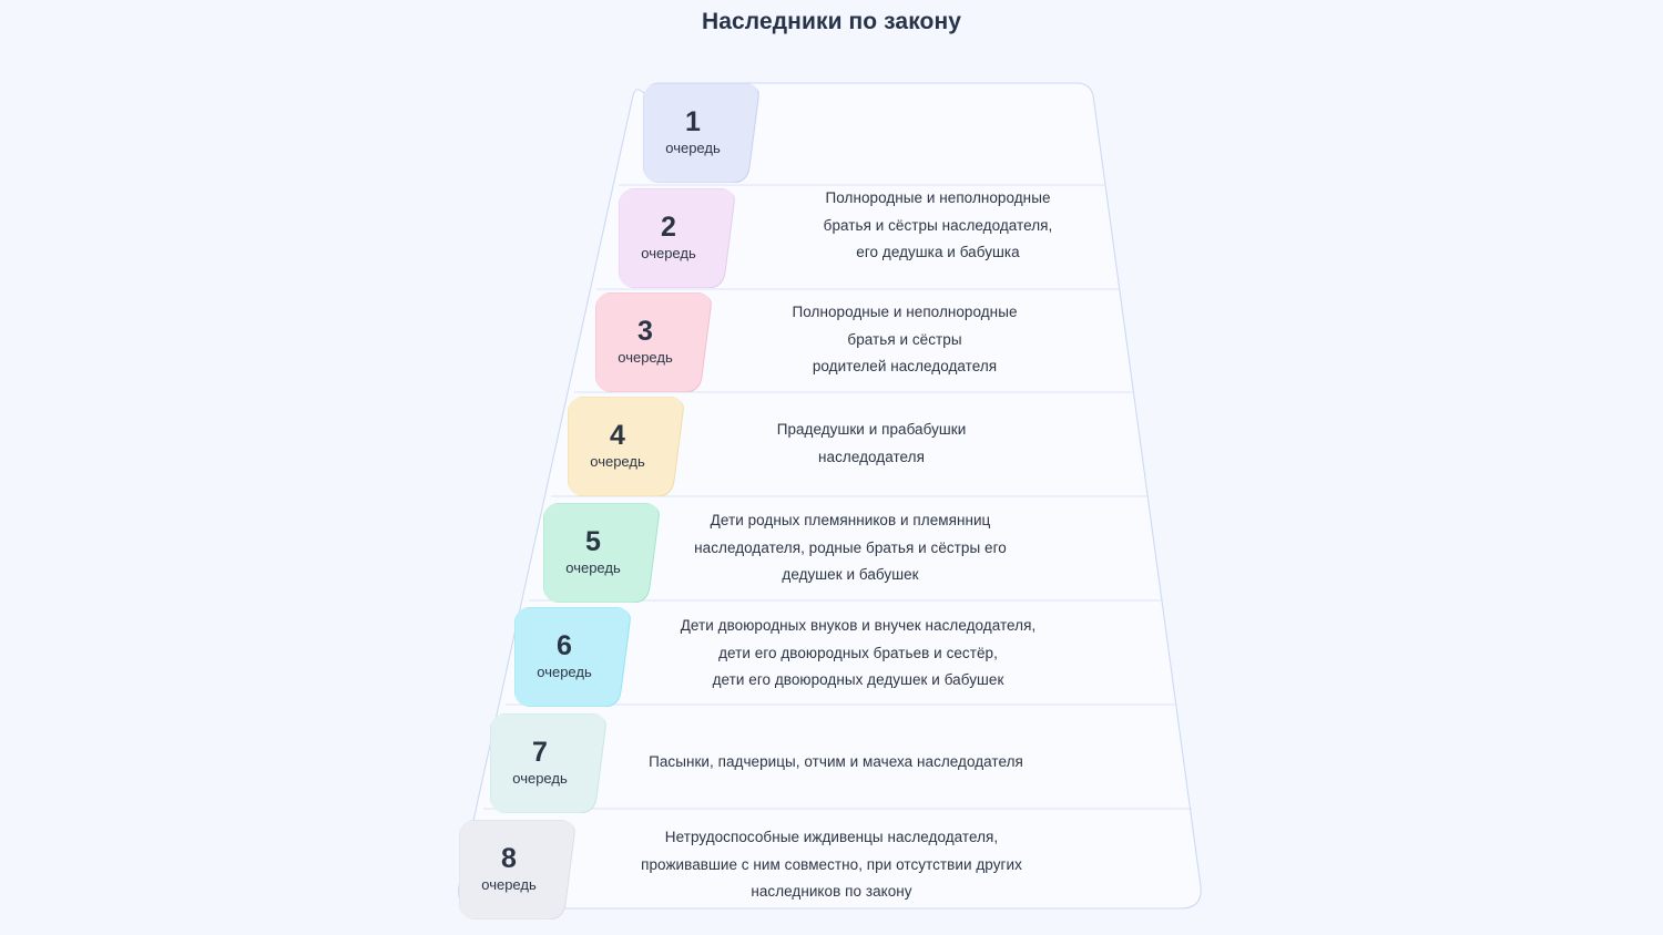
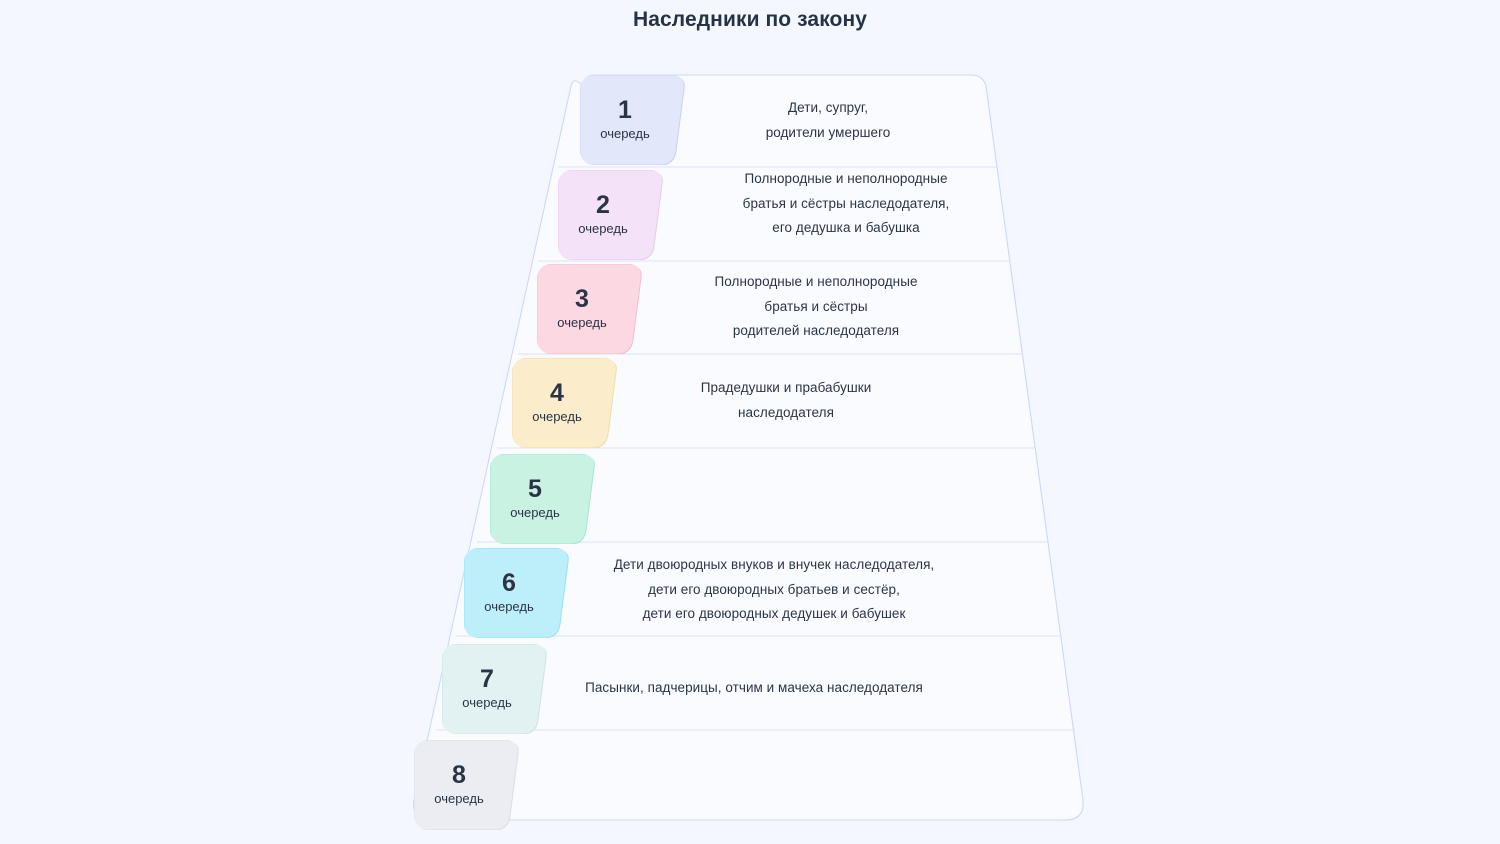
  Наследники по закону
+ Дети, супруг,
+ родители умершего
  1
  очередь
  Полнородные и неполнородные
  братья и сёстры наследодателя,
  его дедушка и бабушка
  2
  очередь
  Полнородные и неполнородные
  братья и сёстры
  родителей наследодателя
  3
  очередь
  Прадедушки и прабабушки
  наследодателя
  4
  очередь
- Дети родных племянников и племянниц
- наследодателя, родные братья и сёстры его
- дедушек и бабушек
  5
  очередь
  Дети двоюродных внуков и внучек наследодателя,
  дети его двоюродных братьев и сестёр,
  дети его двоюродных дедушек и бабушек
  6
  очередь
  Пасынки, падчерицы, отчим и мачеха наследодателя
  7
  очередь
- Нетрудоспособные иждивенцы наследодателя,
- проживавшие с ним совместно, при отсутствии других
- наследников по закону
  8
  очередь
